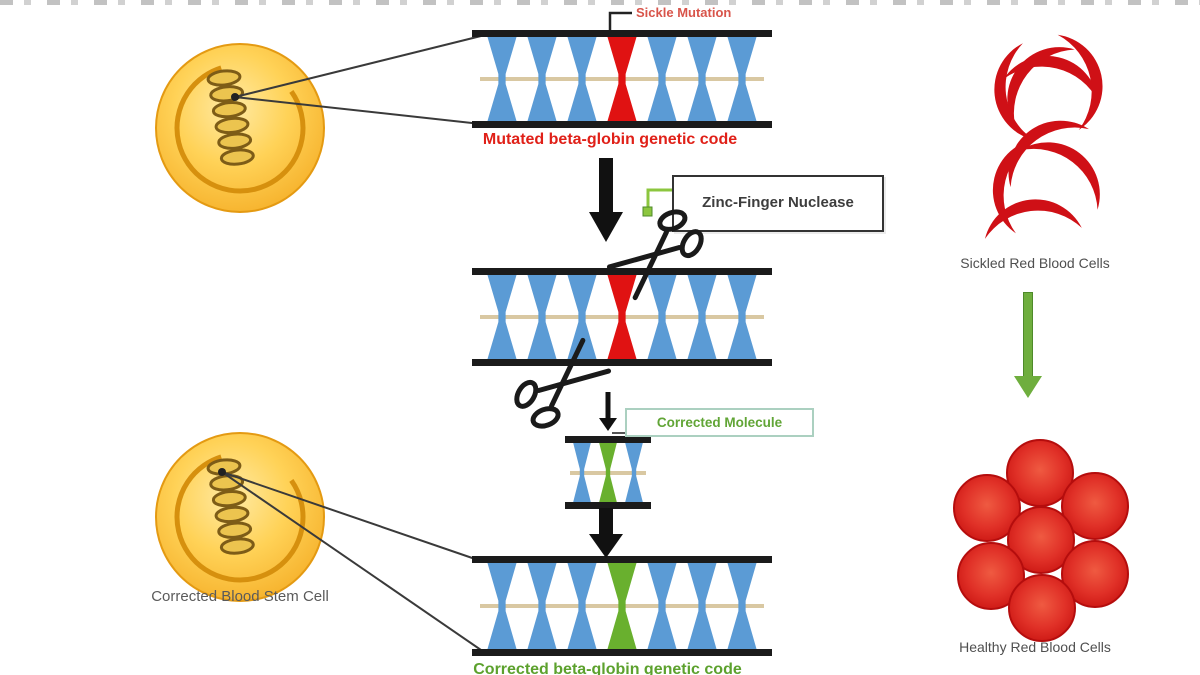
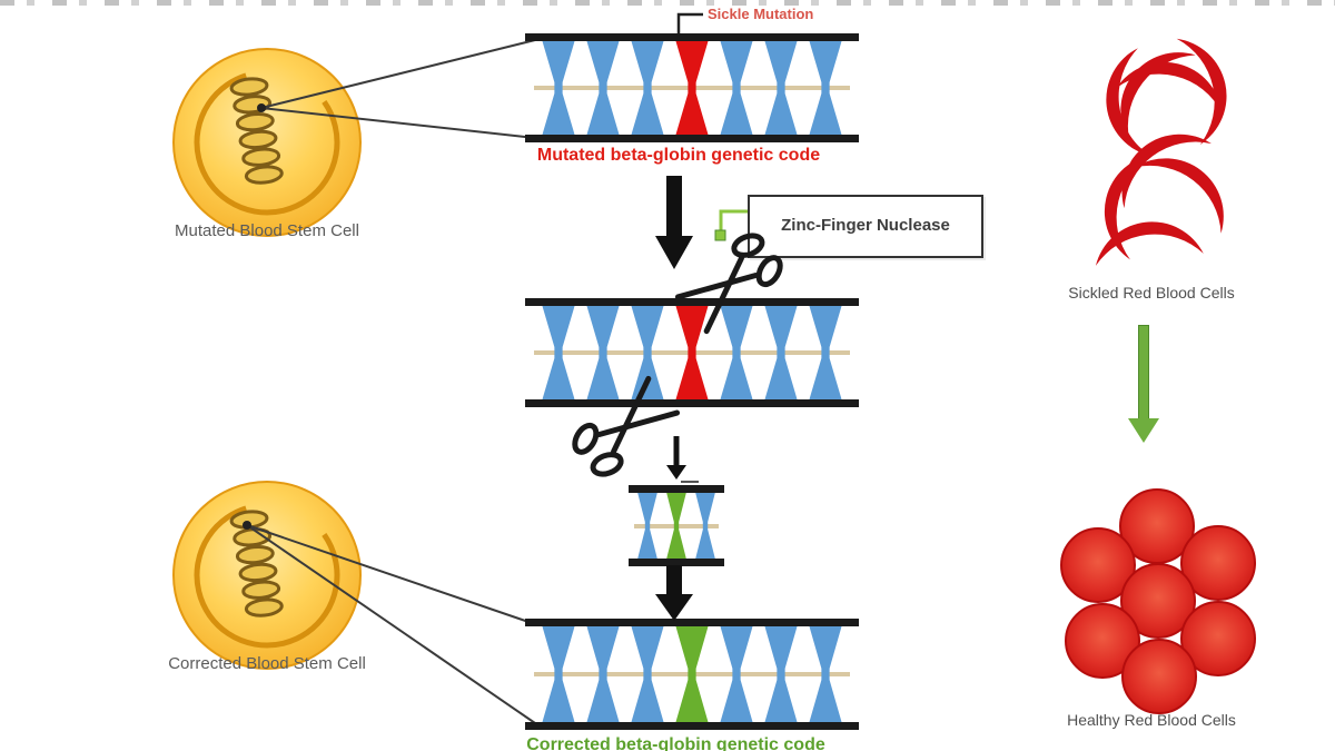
+ Mutated Blood Stem Cell
  Corrected Blood Stem Cell
  Sickle Mutation
  Mutated beta-globin genetic code
  Zinc-Finger Nuclease
- Corrected Molecule
  Corrected beta-globin genetic code
  Sickled Red Blood Cells
  Healthy Red Blood Cells
